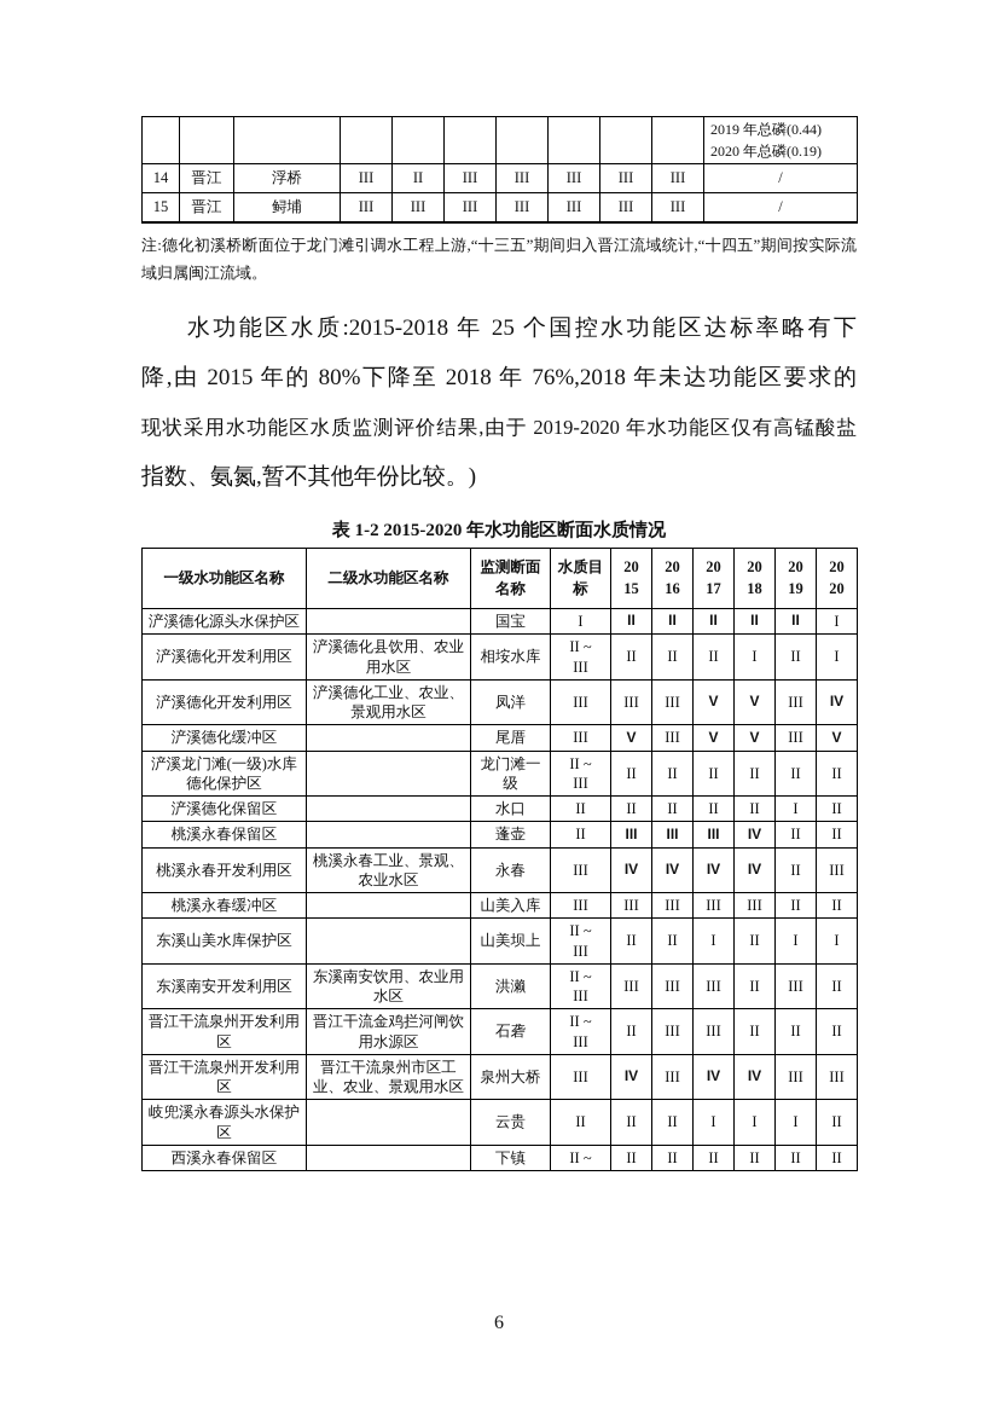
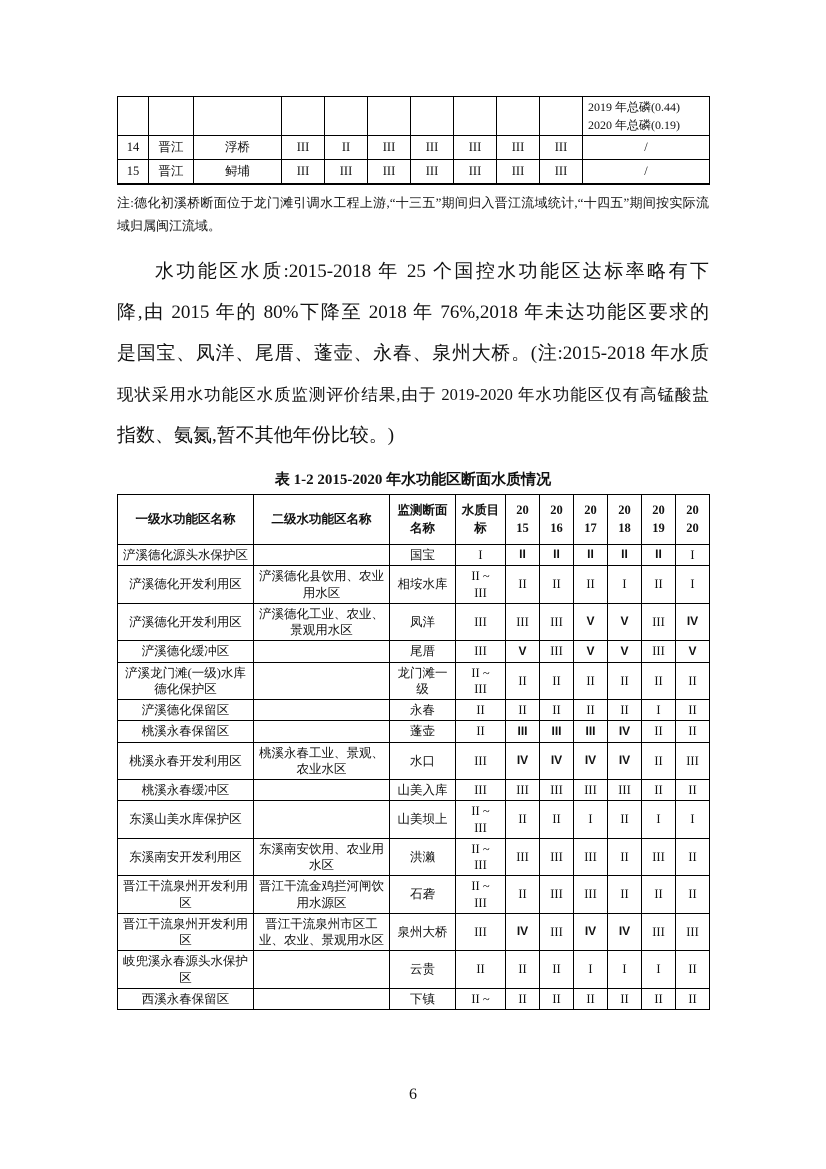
  										2019 年总磷(0.44) 2020 年总磷(0.19)
  14	晋江	浮桥	III	II	III	III	III	III	III	/
  15	晋江	鲟埔	III	III	III	III	III	III	III	/
  注:德化初溪桥断面位于龙门滩引调水工程上游,“十三五”期间归入晋江流域统计,“十四五”期间按实际流域归属闽江流域。
  水功能区水质:2015-2018 年 25 个国控水功能区达标率略有下
  降,由 2015 年的 80%下降至 2018 年 76%,2018 年未达功能区要求的
+ 是国宝、凤洋、尾厝、蓬壶、永春、泉州大桥。(注:2015-2018 年水质
  现状采用水功能区水质监测评价结果,由于 2019-2020 年水功能区仅有高锰酸盐
  指数、氨氮,暂不其他年份比较。)
  表 1-2 2015-2020 年水功能区断面水质情况
  一级水功能区名称	二级水功能区名称	监测断面名称	水质目标	20 15	20 16	20 17	20 18	20 19	20 20
  浐溪德化源头水保护区		国宝	I	II	II	II	II	II	I
  浐溪德化开发利用区	浐溪德化县饮用、农业用水区	相垵水库	II ~ III	II	II	II	I	II	I
  浐溪德化开发利用区	浐溪德化工业、农业、景观用水区	凤洋	III	III	III	V	V	III	IV
  浐溪德化缓冲区		尾厝	III	V	III	V	V	III	V
  浐溪龙门滩(一级)水库德化保护区		龙门滩一级	II ~ III	II	II	II	II	II	II
- 浐溪德化保留区		水口	II	II	II	II	II	I	II
+ 浐溪德化保留区		永春	II	II	II	II	II	I	II
  桃溪永春保留区		蓬壶	II	III	III	III	IV	II	II
- 桃溪永春开发利用区	桃溪永春工业、景观、农业水区	永春	III	IV	IV	IV	IV	II	III
+ 桃溪永春开发利用区	桃溪永春工业、景观、农业水区	水口	III	IV	IV	IV	IV	II	III
  桃溪永春缓冲区		山美入库	III	III	III	III	III	II	II
  东溪山美水库保护区		山美坝上	II ~ III	II	II	I	II	I	I
  东溪南安开发利用区	东溪南安饮用、农业用水区	洪濑	II ~ III	III	III	III	II	III	II
  晋江干流泉州开发利用区	晋江干流金鸡拦河闸饮用水源区	石砻	II ~ III	II	III	III	II	II	II
  晋江干流泉州开发利用区	晋江干流泉州市区工业、农业、景观用水区	泉州大桥	III	IV	III	IV	IV	III	III
  岐兜溪永春源头水保护区		云贵	II	II	II	I	I	I	II
  西溪永春保留区		下镇	II ~	II	II	II	II	II	II
  6
